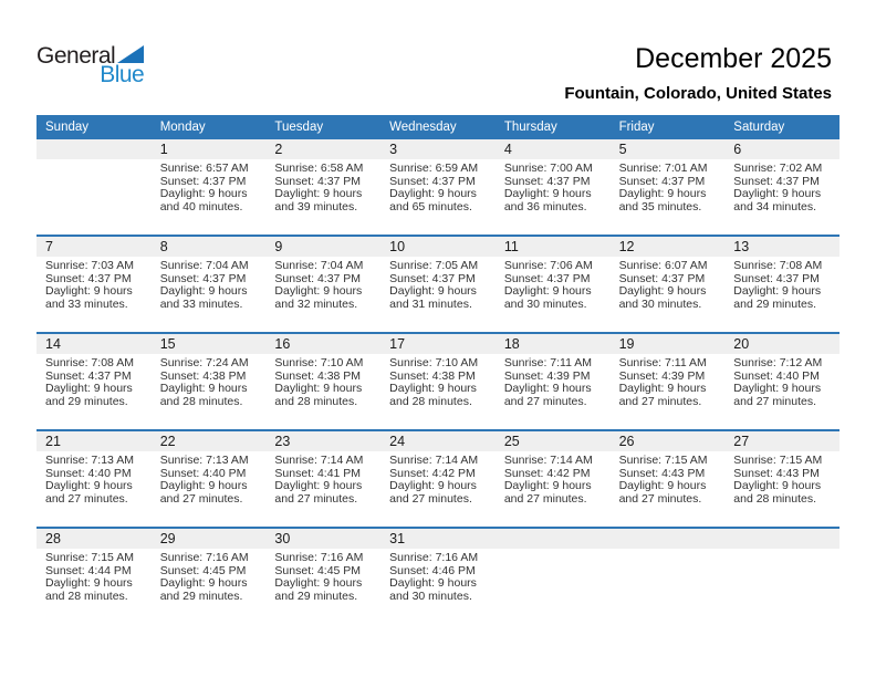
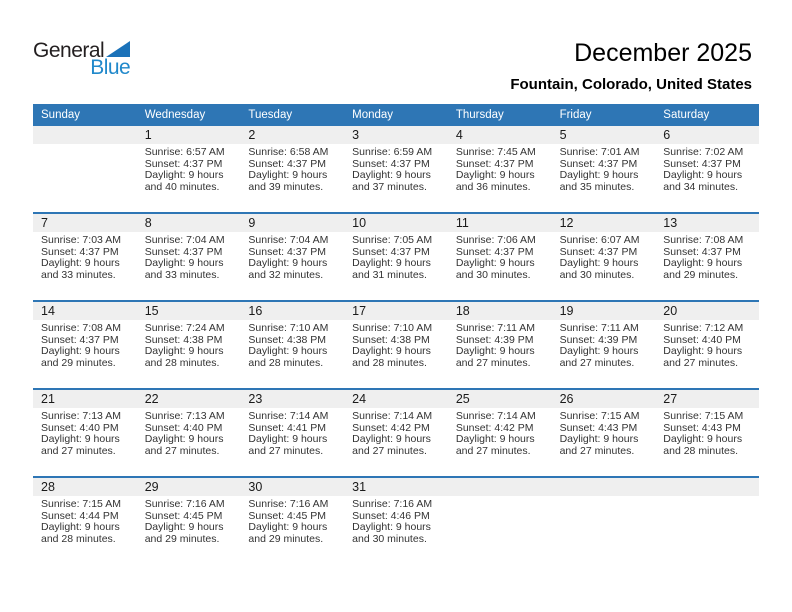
  General
  Blue
  December 2025
  Fountain, Colorado, United States
  Sunday
- Monday
+ Wednesday
  Tuesday
- Wednesday
+ Monday
  Thursday
  Friday
  Saturday
  1
  2
  3
  4
  5
  6
  Sunrise: 6:57 AM
  Sunset: 4:37 PM
  Daylight: 9 hours
  and 40 minutes.
  Sunrise: 6:58 AM
  Sunset: 4:37 PM
  Daylight: 9 hours
  and 39 minutes.
  Sunrise: 6:59 AM
  Sunset: 4:37 PM
  Daylight: 9 hours
- and 65 minutes.
+ and 37 minutes.
- Sunrise: 7:00 AM
+ Sunrise: 7:45 AM
  Sunset: 4:37 PM
  Daylight: 9 hours
  and 36 minutes.
  Sunrise: 7:01 AM
  Sunset: 4:37 PM
  Daylight: 9 hours
  and 35 minutes.
  Sunrise: 7:02 AM
  Sunset: 4:37 PM
  Daylight: 9 hours
  and 34 minutes.
  7
  8
  9
  10
  11
  12
  13
  Sunrise: 7:03 AM
  Sunset: 4:37 PM
  Daylight: 9 hours
  and 33 minutes.
  Sunrise: 7:04 AM
  Sunset: 4:37 PM
  Daylight: 9 hours
  and 33 minutes.
  Sunrise: 7:04 AM
  Sunset: 4:37 PM
  Daylight: 9 hours
  and 32 minutes.
  Sunrise: 7:05 AM
  Sunset: 4:37 PM
  Daylight: 9 hours
  and 31 minutes.
  Sunrise: 7:06 AM
  Sunset: 4:37 PM
  Daylight: 9 hours
  and 30 minutes.
  Sunrise: 6:07 AM
  Sunset: 4:37 PM
  Daylight: 9 hours
  and 30 minutes.
  Sunrise: 7:08 AM
  Sunset: 4:37 PM
  Daylight: 9 hours
  and 29 minutes.
  14
  15
  16
  17
  18
  19
  20
  Sunrise: 7:08 AM
  Sunset: 4:37 PM
  Daylight: 9 hours
  and 29 minutes.
  Sunrise: 7:24 AM
  Sunset: 4:38 PM
  Daylight: 9 hours
  and 28 minutes.
  Sunrise: 7:10 AM
  Sunset: 4:38 PM
  Daylight: 9 hours
  and 28 minutes.
  Sunrise: 7:10 AM
  Sunset: 4:38 PM
  Daylight: 9 hours
  and 28 minutes.
  Sunrise: 7:11 AM
  Sunset: 4:39 PM
  Daylight: 9 hours
  and 27 minutes.
  Sunrise: 7:11 AM
  Sunset: 4:39 PM
  Daylight: 9 hours
  and 27 minutes.
  Sunrise: 7:12 AM
  Sunset: 4:40 PM
  Daylight: 9 hours
  and 27 minutes.
  21
  22
  23
  24
  25
  26
  27
  Sunrise: 7:13 AM
  Sunset: 4:40 PM
  Daylight: 9 hours
  and 27 minutes.
  Sunrise: 7:13 AM
  Sunset: 4:40 PM
  Daylight: 9 hours
  and 27 minutes.
  Sunrise: 7:14 AM
  Sunset: 4:41 PM
  Daylight: 9 hours
  and 27 minutes.
  Sunrise: 7:14 AM
  Sunset: 4:42 PM
  Daylight: 9 hours
  and 27 minutes.
  Sunrise: 7:14 AM
  Sunset: 4:42 PM
  Daylight: 9 hours
  and 27 minutes.
  Sunrise: 7:15 AM
  Sunset: 4:43 PM
  Daylight: 9 hours
  and 27 minutes.
  Sunrise: 7:15 AM
  Sunset: 4:43 PM
  Daylight: 9 hours
  and 28 minutes.
  28
  29
  30
  31
  Sunrise: 7:15 AM
  Sunset: 4:44 PM
  Daylight: 9 hours
  and 28 minutes.
  Sunrise: 7:16 AM
  Sunset: 4:45 PM
  Daylight: 9 hours
  and 29 minutes.
  Sunrise: 7:16 AM
  Sunset: 4:45 PM
  Daylight: 9 hours
  and 29 minutes.
  Sunrise: 7:16 AM
  Sunset: 4:46 PM
  Daylight: 9 hours
  and 30 minutes.
